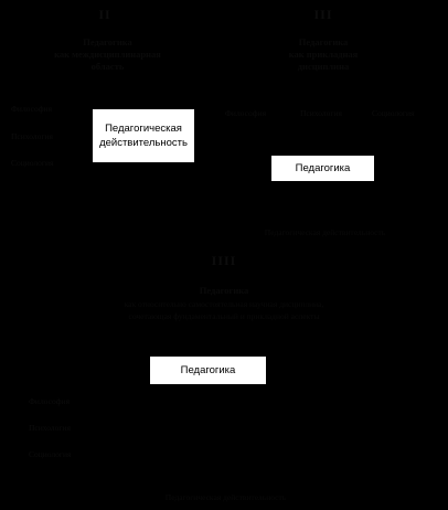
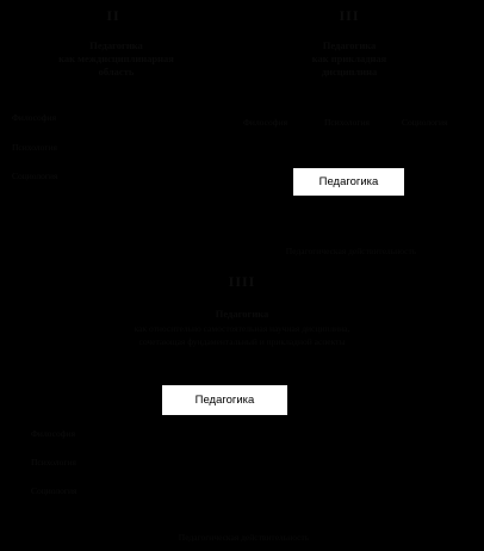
- Педагогическая
- действительность
  Педагогика
  Педагогика
